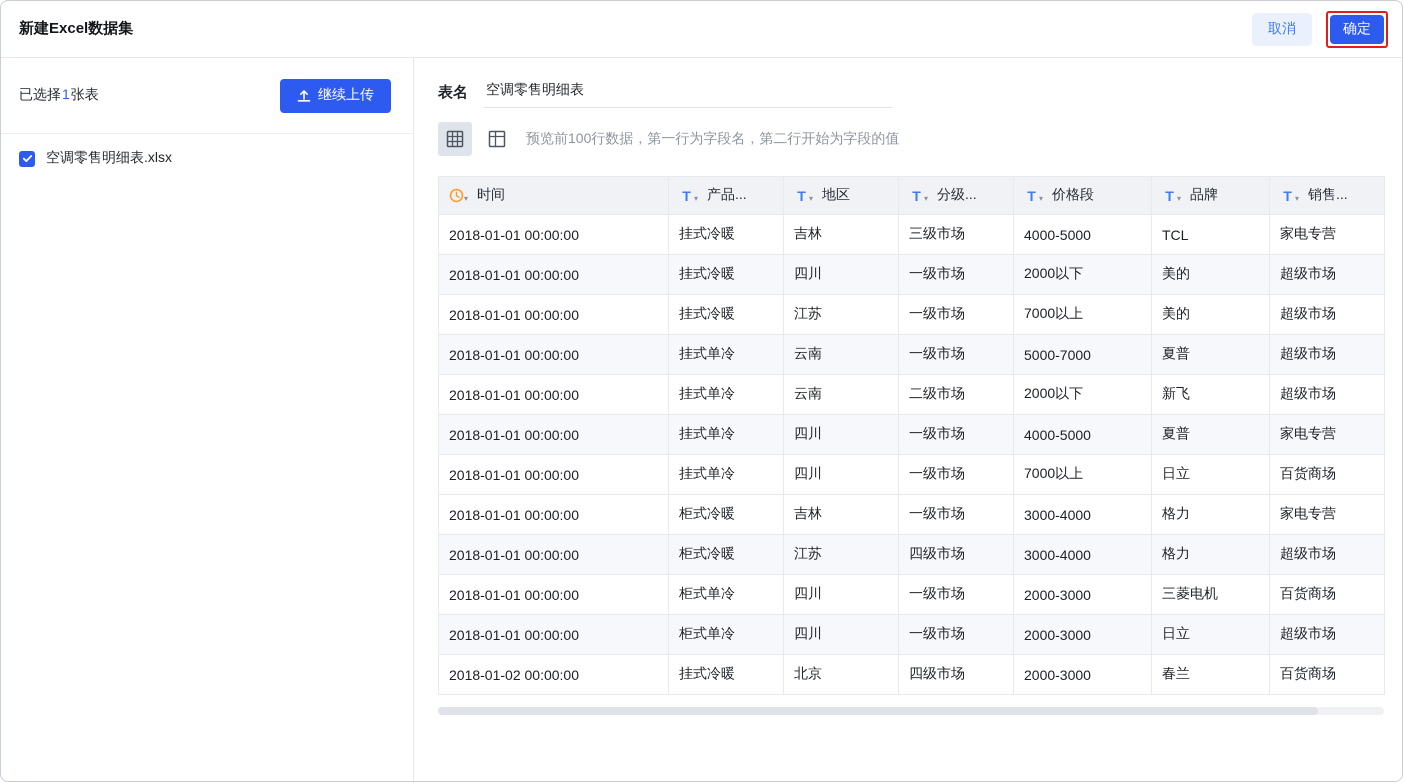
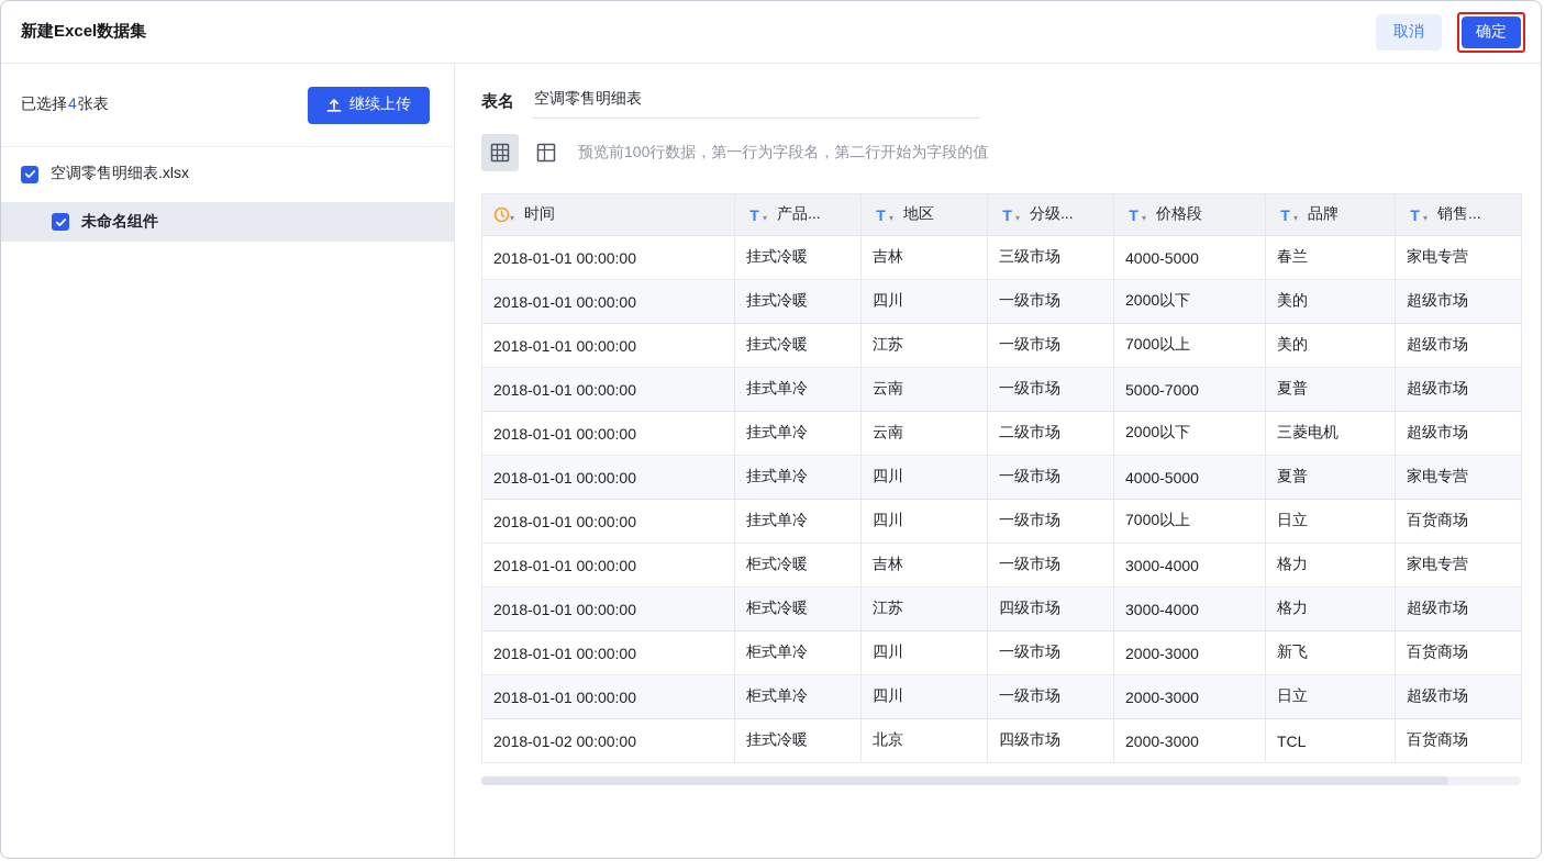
  新建Excel数据集
  取消
  确定
- 已选择1张表
+ 已选择4张表
  继续上传
  空调零售明细表.xlsx
+ 未命名组件
  表名
  空调零售明细表
  预览前100行数据，第一行为字段名，第二行开始为字段的值
  ▾ 时间	T ▾ 产品...	T ▾ 地区	T ▾ 分级...	T ▾ 价格段	T ▾ 品牌	T ▾ 销售...
- 2018-01-01 00:00:00	挂式冷暖	吉林	三级市场	4000-5000	TCL	家电专营
+ 2018-01-01 00:00:00	挂式冷暖	吉林	三级市场	4000-5000	春兰	家电专营
  2018-01-01 00:00:00	挂式冷暖	四川	一级市场	2000以下	美的	超级市场
  2018-01-01 00:00:00	挂式冷暖	江苏	一级市场	7000以上	美的	超级市场
  2018-01-01 00:00:00	挂式单冷	云南	一级市场	5000-7000	夏普	超级市场
- 2018-01-01 00:00:00	挂式单冷	云南	二级市场	2000以下	新飞	超级市场
+ 2018-01-01 00:00:00	挂式单冷	云南	二级市场	2000以下	三菱电机	超级市场
  2018-01-01 00:00:00	挂式单冷	四川	一级市场	4000-5000	夏普	家电专营
  2018-01-01 00:00:00	挂式单冷	四川	一级市场	7000以上	日立	百货商场
  2018-01-01 00:00:00	柜式冷暖	吉林	一级市场	3000-4000	格力	家电专营
  2018-01-01 00:00:00	柜式冷暖	江苏	四级市场	3000-4000	格力	超级市场
- 2018-01-01 00:00:00	柜式单冷	四川	一级市场	2000-3000	三菱电机	百货商场
+ 2018-01-01 00:00:00	柜式单冷	四川	一级市场	2000-3000	新飞	百货商场
  2018-01-01 00:00:00	柜式单冷	四川	一级市场	2000-3000	日立	超级市场
- 2018-01-02 00:00:00	挂式冷暖	北京	四级市场	2000-3000	春兰	百货商场
+ 2018-01-02 00:00:00	挂式冷暖	北京	四级市场	2000-3000	TCL	百货商场
